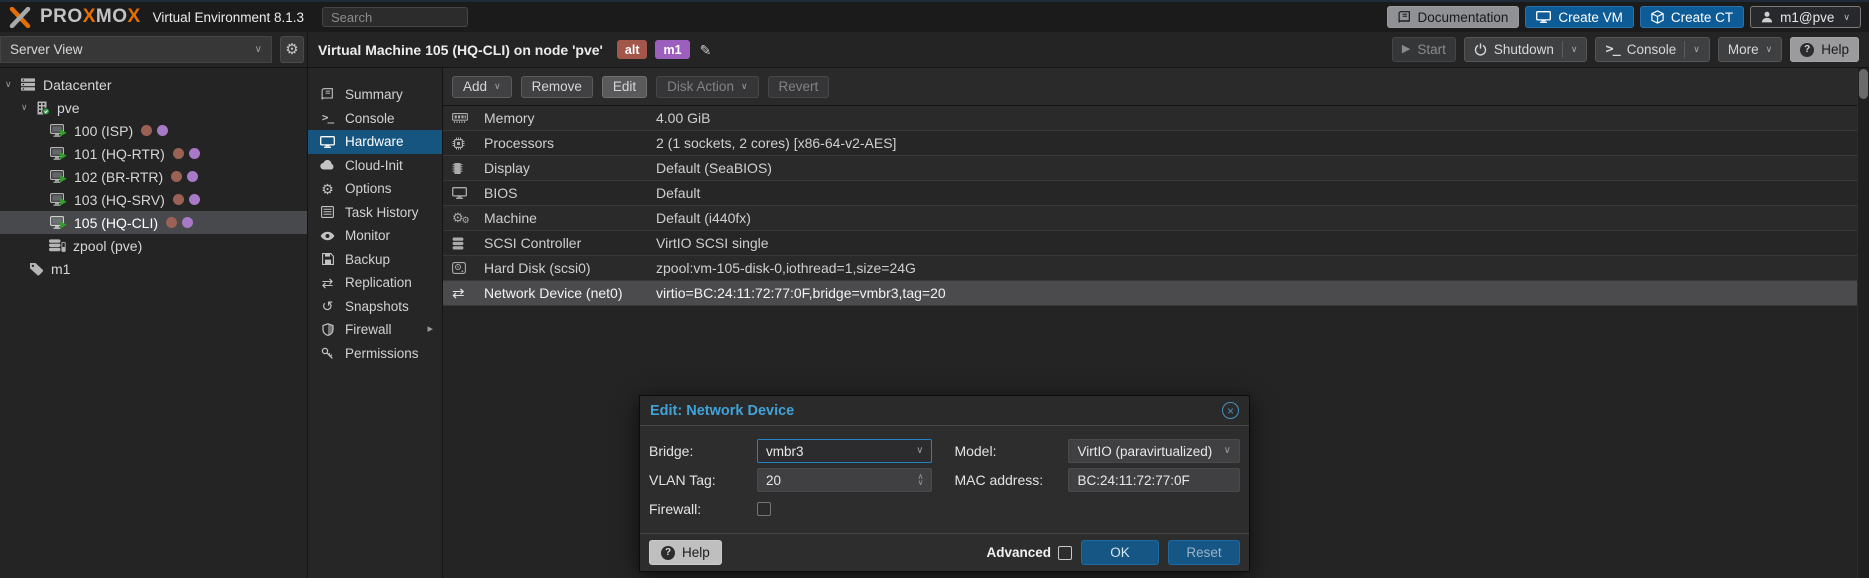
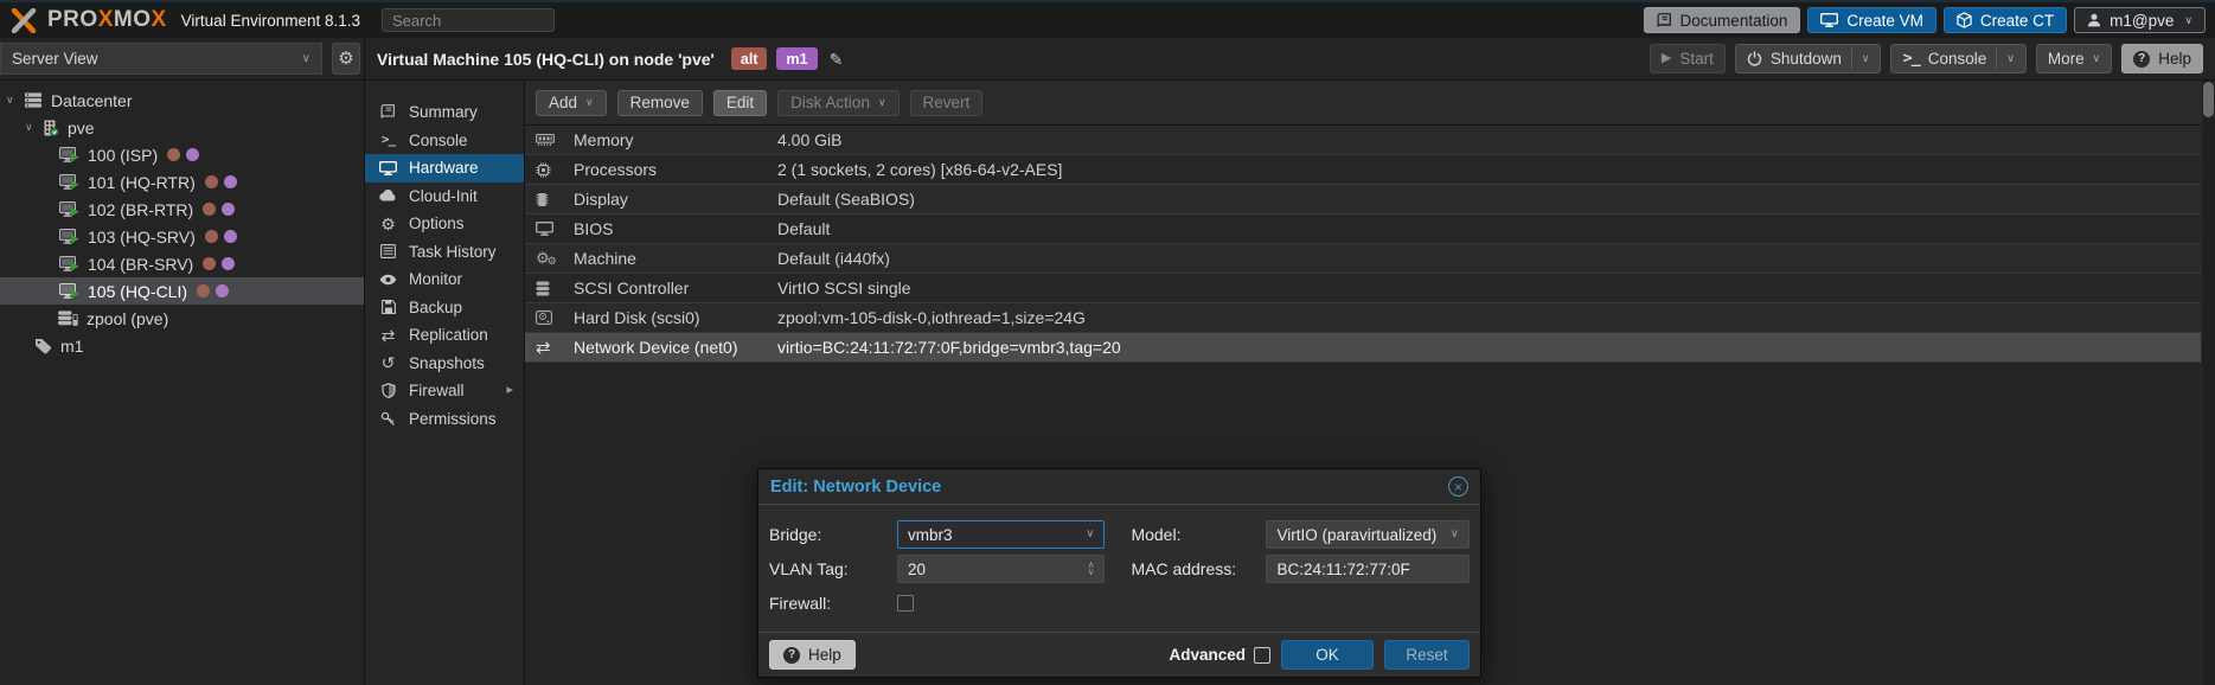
  PRO
  X
  MO
  X
  Virtual Environment 8.1.3
  Search
  Documentation
  Create VM
  Create CT
  m1@pve
  Server View
  Virtual Machine 105 (HQ-CLI) on node 'pve'
  alt
  m1
  Start
  Shutdown
  Console
  More
  Help
  Datacenter
  pve
  100 (ISP)
  101 (HQ-RTR)
  102 (BR-RTR)
  103 (HQ-SRV)
+ 104 (BR-SRV)
  105 (HQ-CLI)
  zpool (pve)
  m1
  Summary
  Console
  Hardware
  Cloud-Init
  Options
  Task History
  Monitor
  Backup
  Replication
  Snapshots
  Firewall
  Permissions
  Add
  Remove
  Edit
  Disk Action
  Revert
  Memory
  4.00 GiB
  Processors
  2 (1 sockets, 2 cores) [x86-64-v2-AES]
  Display
  Default (SeaBIOS)
  BIOS
  Default
  Machine
  Default (i440fx)
  SCSI Controller
  VirtIO SCSI single
  Hard Disk (scsi0)
  zpool:vm-105-disk-0,iothread=1,size=24G
  Network Device (net0)
  virtio=BC:24:11:72:77:0F,bridge=vmbr3,tag=20
  Edit: Network Device
  Bridge:
  vmbr3
  Model:
  VirtIO (paravirtualized)
  VLAN Tag:
  20
  MAC address:
  BC:24:11:72:77:0F
  Firewall:
  Help
  Advanced
  OK
  Reset
